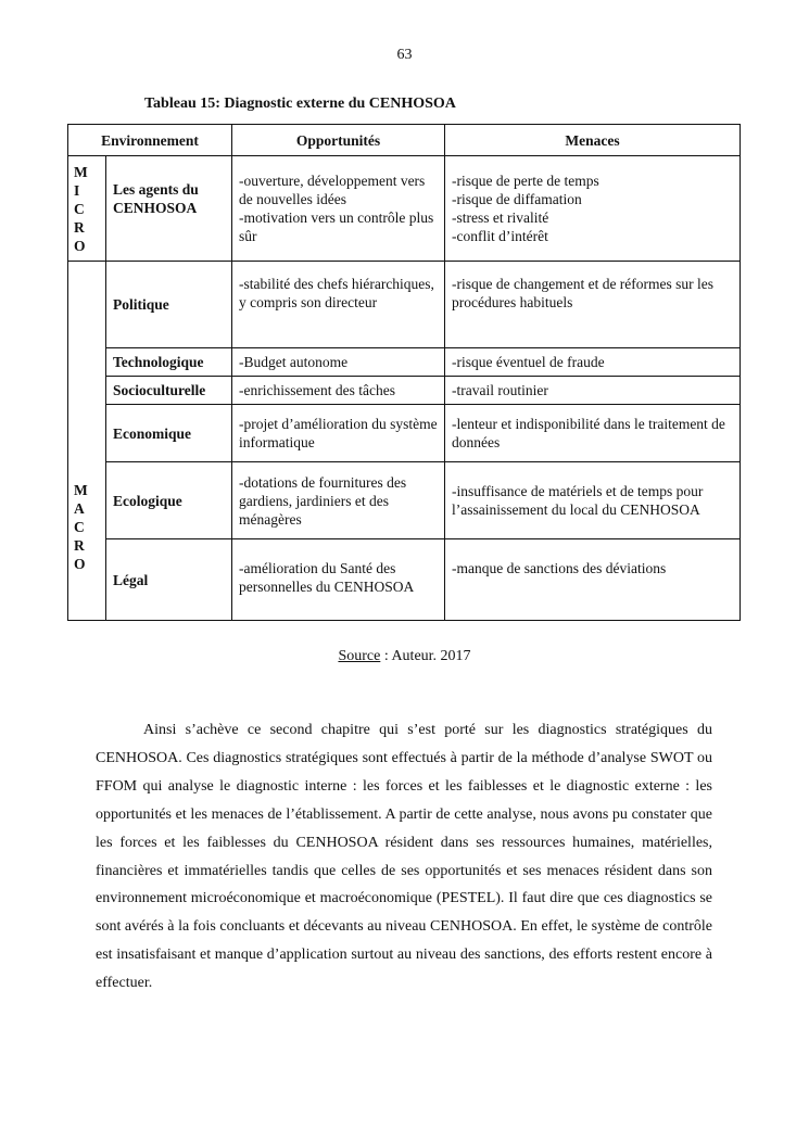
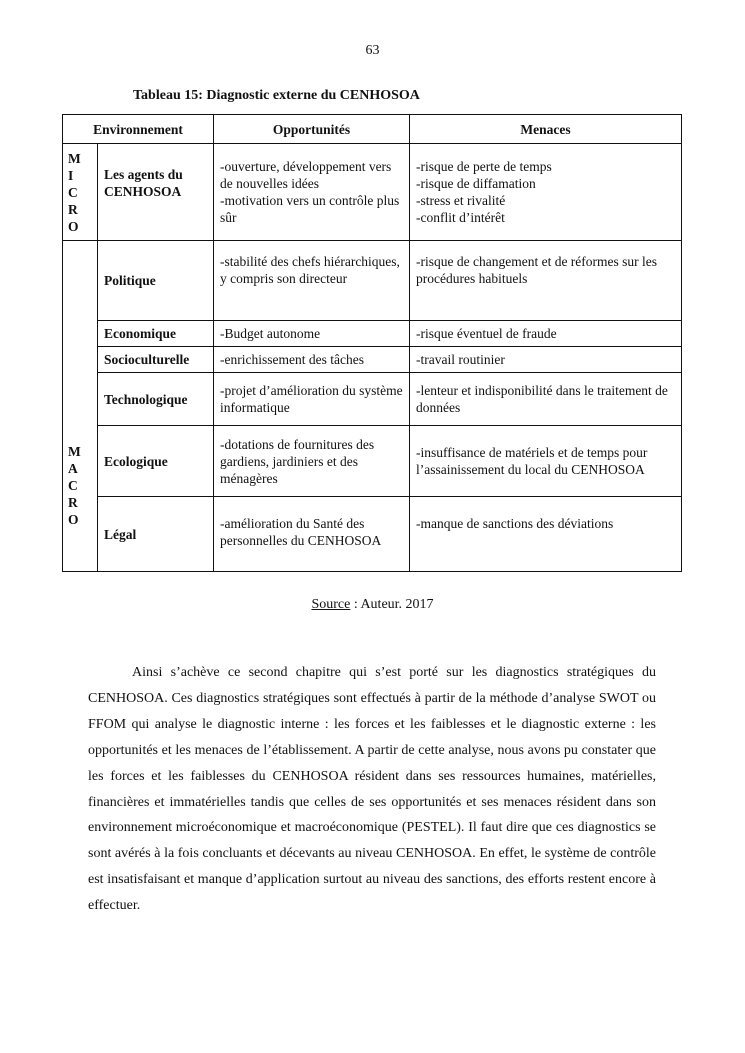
  63
  Tableau 15: Diagnostic externe du CENHOSOA
  Environnement	Opportunités	Menaces
  M I C R O	Les agents du CENHOSOA	-ouverture, développement vers de nouvelles idées -motivation vers un contrôle plus sûr	-risque de perte de temps -risque de diffamation -stress et rivalité -conflit d’intérêt
  M A C R O	Politique	-stabilité des chefs hiérarchiques, y compris son directeur	-risque de changement et de réformes sur les procédures habituels
- Technologique	-Budget autonome	-risque éventuel de fraude
+ Economique	-Budget autonome	-risque éventuel de fraude
  Socioculturelle	-enrichissement des tâches	-travail routinier
- Economique	-projet d’amélioration du système informatique	-lenteur et indisponibilité dans le traitement de données
+ Technologique	-projet d’amélioration du système informatique	-lenteur et indisponibilité dans le traitement de données
  Ecologique	-dotations de fournitures des gardiens, jardiniers et des ménagères	-insuffisance de matériels et de temps pour l’assainissement du local du CENHOSOA
  Légal	-amélioration du Santé des personnelles du CENHOSOA	-manque de sanctions des déviations
  Source : Auteur. 2017
  Ainsi s’achève ce second chapitre qui s’est porté sur les diagnostics stratégiques du CENHOSOA. Ces diagnostics stratégiques sont effectués à partir de la méthode d’analyse SWOT ou FFOM qui analyse le diagnostic interne : les forces et les faiblesses et le diagnostic externe : les opportunités et les menaces de l’établissement. A partir de cette analyse, nous avons pu constater que les forces et les faiblesses du CENHOSOA résident dans ses ressources humaines, matérielles, financières et immatérielles tandis que celles de ses opportunités et ses menaces résident dans son environnement microéconomique et macroéconomique (PESTEL). Il faut dire que ces diagnostics se sont avérés à la fois concluants et décevants au niveau CENHOSOA. En effet, le système de contrôle est insatisfaisant et manque d’application surtout au niveau des sanctions, des efforts restent encore à effectuer.
